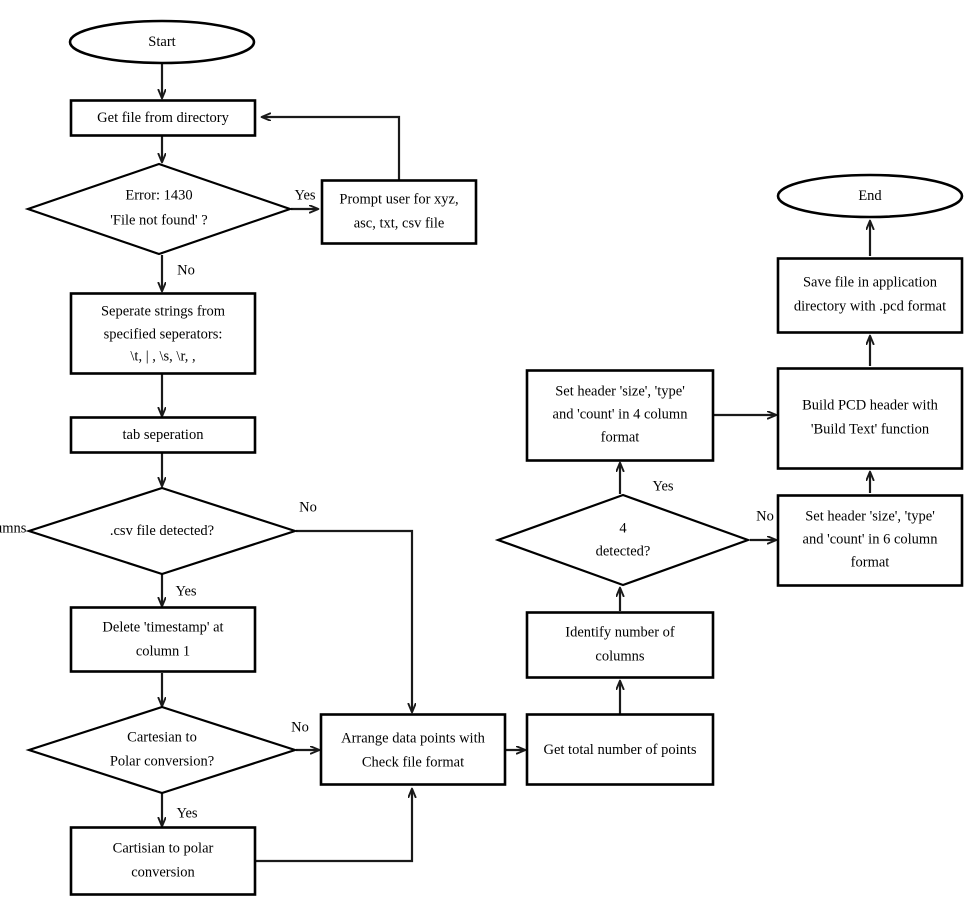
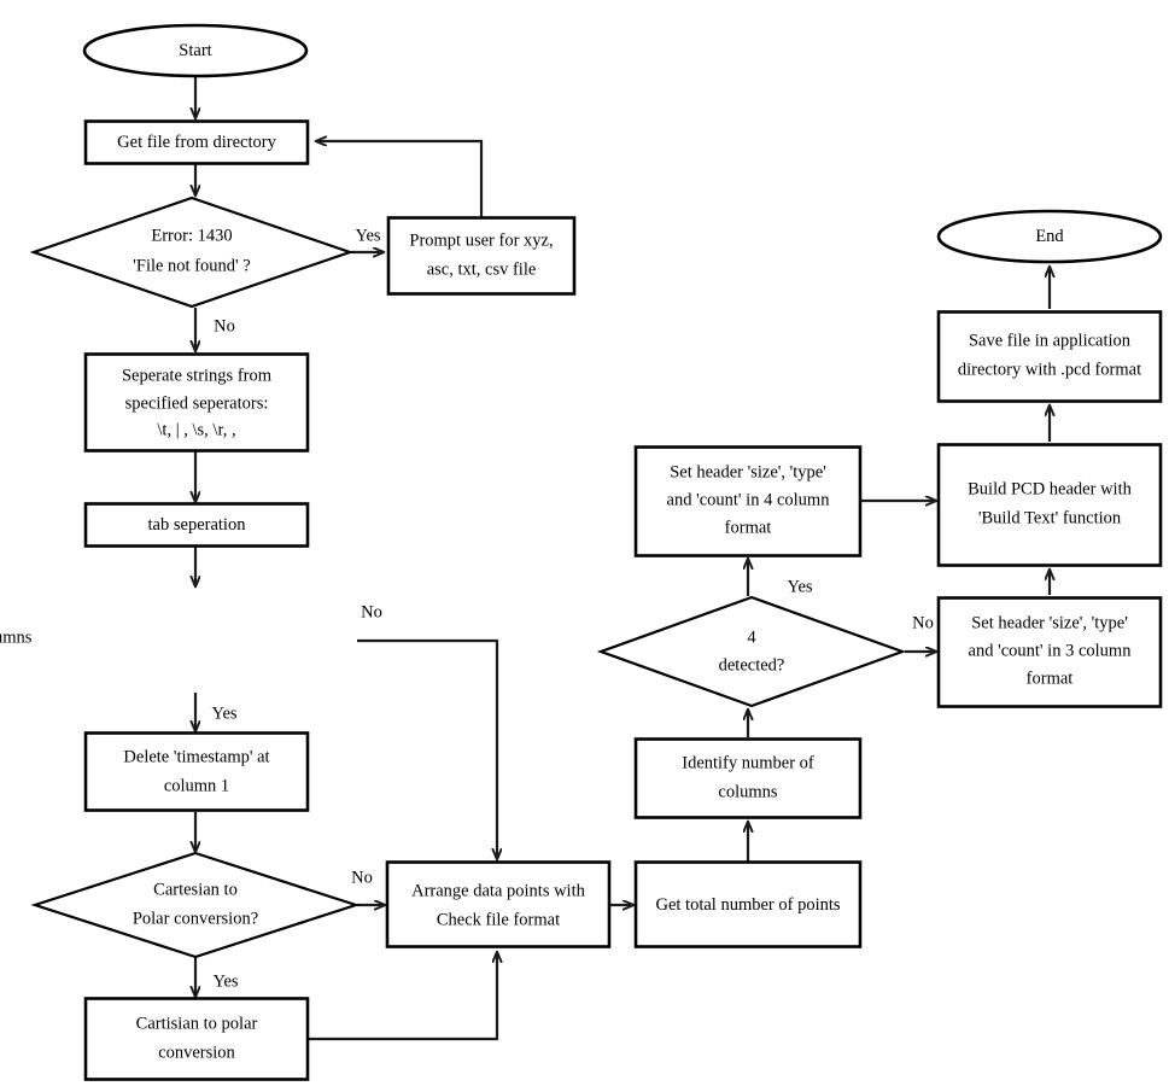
  Start
  Get file from directory
  Error: 1430
  'File not found' ?
  Prompt user for xyz,
  asc, txt, csv file
  Seperate strings from
  specified seperators:
  \t, | , \s, \r, ,
  tab seperation
- .csv file detected?
  Delete 'timestamp' at
  column 1
  Cartesian to
  Polar conversion?
  Cartisian to polar
  conversion
  Arrange data points with
  Check file format
  Get total number of points
  Identify number of
  columns
  detected?
  Set header 'size', 'type'
  and 'count' in 4 column
  format
  Set header 'size', 'type'
- and 'count' in 6 column
+ and 'count' in 3 column
  format
  Build PCD header with
  'Build Text' function
  Save file in application
  directory with .pcd format
  End
  Yes
  No
  No
  Yes
  No
  Yes
  Yes
  No
